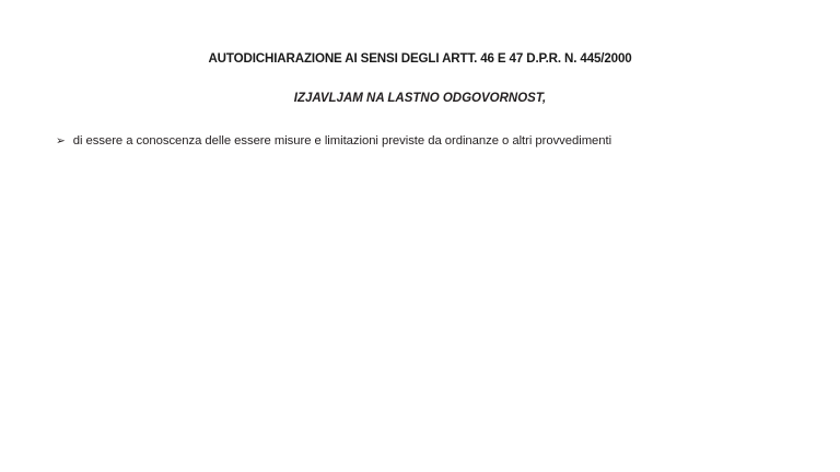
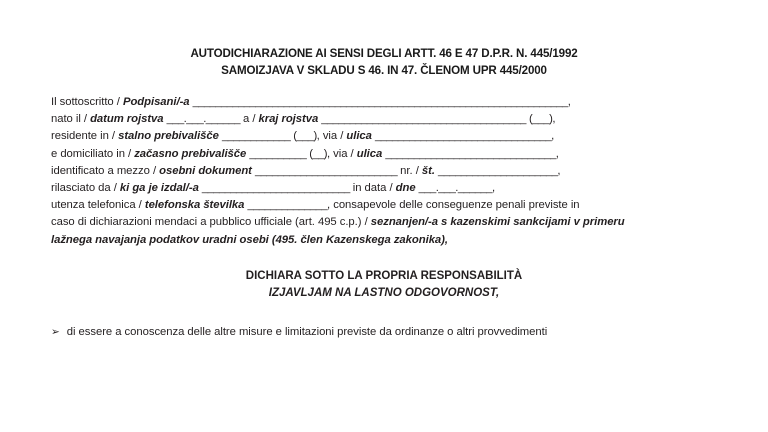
- AUTODICHIARAZIONE AI SENSI DEGLI ARTT. 46 E 47 D.P.R. N. 445/2000
+ AUTODICHIARAZIONE AI SENSI DEGLI ARTT. 46 E 47 D.P.R. N. 445/1992
+ SAMOIZJAVA V SKLADU S 46. IN 47. ČLENOM UPR 445/2000
+ Il sottoscritto / Podpisani/-a __________________________________________________________________,
+ nato il / datum rojstva ___.___.______ a / kraj rojstva ____________________________________ (___),
+ residente in / stalno prebivališče ____________ (___), via / ulica _______________________________,
+ e domiciliato in / začasno prebivališče __________ (__), via / ulica ______________________________,
+ identificato a mezzo / osebni dokument _________________________ nr. / št. _____________________,
+ rilasciato da / ki ga je izdal/-a __________________________ in data / dne ___.___.______,
+ utenza telefonica / telefonska številka ______________, consapevole delle conseguenze penali previste in
+ caso di dichiarazioni mendaci a pubblico ufficiale (art. 495 c.p.) / seznanjen/-a s kazenskimi sankcijami v primeru
+ lažnega navajanja podatkov uradni osebi (495. člen Kazenskega zakonika),
+ DICHIARA SOTTO LA PROPRIA RESPONSABILITÀ
  IZJAVLJAM NA LASTNO ODGOVORNOST,
- ➢ di essere a conoscenza delle essere misure e limitazioni previste da ordinanze o altri provvedimenti
+ ➢ di essere a conoscenza delle altre misure e limitazioni previste da ordinanze o altri provvedimenti
